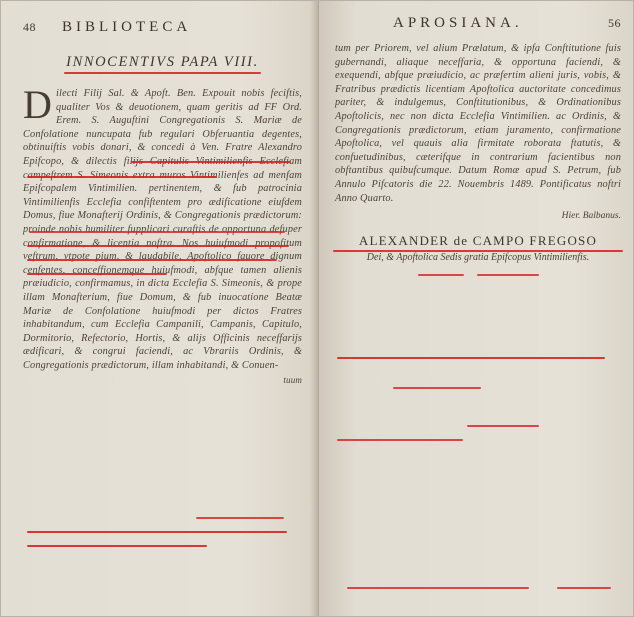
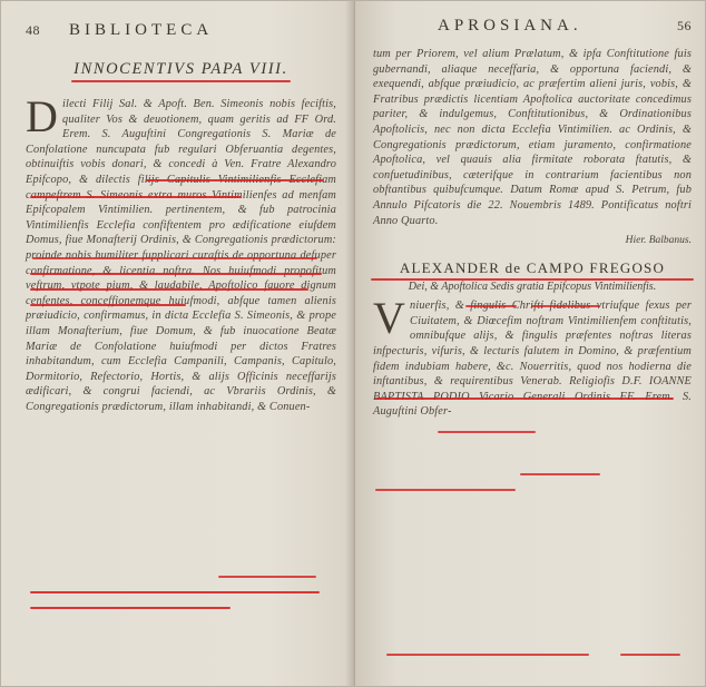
  48
  BIBLIOTECA
  INNOCENTIVS PAPA VIII.
  D
- ilecti Filij Sal. & Apoft. Ben. Expouit nobis feciftis, qualiter Vos & deuotionem, quam geritis ad FF Ord. Erem. S. Auguftini Congregationis S. Mariæ de Confolatione nuncupata fub regulari Obferuantia degentes, obtinuiftis vobis donari, & concedi à Ven. Fratre Alexandro Epifcopo, & dilectis filijs Capitulis Vintimilienfis Ecclefiam campeftrem S. Simeonis extra muros Vintimilienfes ad menfam Epifcopalem Vintimilien. pertinentem, & fub patrocinia Vintimilienfis Ecclefia confiftentem pro ædificatione eiufdem Domus, fiue Monafterij Ordinis, & Congregationis prædictorum: proinde nobis humiliter fupplicari curaftis de opportuna defuper confirmatione, & licentia noftra. Nos huiufmodi propofitum veftrum, vtpote pium, & laudabile, Apoftolico fauore dignum cenfentes, conceffionemque huiufmodi, abfque tamen alienis præiudicio, confirmamus, in dicta Ecclefia S. Simeonis, & prope illam Monafterium, fiue Domum, & fub inuocatione Beatæ Mariæ de Confolatione huiufmodi per dictos Fratres inhabitandum, cum Ecclefia Campanili, Campanis, Capitulo, Dormitorio, Refectorio, Hortis, & alijs Officinis neceffarijs ædificari, & congrui faciendi, ac Vbrariis Ordinis, & Congregationis prædictorum, illam inhabitandi, & Conuen-
+ ilecti Filij Sal. & Apoft. Ben. Simeonis nobis feciftis, qualiter Vos & deuotionem, quam geritis ad FF Ord. Erem. S. Auguftini Congregationis S. Mariæ de Confolatione nuncupata fub regulari Obferuantia degentes, obtinuiftis vobis donari, & concedi à Ven. Fratre Alexandro Epifcopo, & dilectis filijs Capitulis Vintimilienfis Ecclefiam campeftrem S. Simeonis extra muros Vintimilienfes ad menfam Epifcopalem Vintimilien. pertinentem, & fub patrocinia Vintimilienfis Ecclefia confiftentem pro ædificatione eiufdem Domus, fiue Monafterij Ordinis, & Congregationis prædictorum: proinde nobis humiliter fupplicari curaftis de opportuna defuper confirmatione, & licentia noftra. Nos huiufmodi propofitum veftrum, vtpote pium, & laudabile, Apoftolico fauore dignum cenfentes, conceffionemque huiufmodi, abfque tamen alienis præiudicio, confirmamus, in dicta Ecclefia S. Simeonis, & prope illam Monafterium, fiue Domum, & fub inuocatione Beatæ Mariæ de Confolatione huiufmodi per dictos Fratres inhabitandum, cum Ecclefia Campanili, Campanis, Capitulo, Dormitorio, Refectorio, Hortis, & alijs Officinis neceffarijs ædificari, & congrui faciendi, ac Vbrariis Ordinis, & Congregationis prædictorum, illam inhabitandi, & Conuen-
- tuum
  APROSIANA.
  56
  tum per Priorem, vel alium Prælatum, & ipfa Conftitutione fuis gubernandi, aliaque neceffaria, & opportuna faciendi, & exequendi, abfque præiudicio, ac præfertim alieni juris, vobis, & Fratribus prædictis licentiam Apoftolica auctoritate concedimus pariter, & indulgemus, Conftitutionibus, & Ordinationibus Apoftolicis, nec non dicta Ecclefia Vintimilien. ac Ordinis, & Congregationis prædictorum, etiam juramento, confirmatione Apoftolica, vel quauis alia firmitate roborata ftatutis, & confuetudinibus, cæterifque in contrarium facientibus non obftantibus quibufcumque. Datum Romæ apud S. Petrum, fub Annulo Pifcatoris die 22. Nouembris 1489. Pontificatus noftri Anno Quarto.
  Hier. Balbanus.
  ALEXANDER de CAMPO FREGOSO
  Dei, & Apoftolica Sedis gratia Epifcopus Vintimilienfis.
+ V
+ niuerfis, & fingulis Chrifti fidelibus vtriufque fexus per Ciuitatem, & Diœcefim noftram Vintimilienfem conftitutis, omnibufque alijs, & fingulis præfentes noftras literas infpecturis, vifuris, & lecturis falutem in Domino, & præfentium fidem indubiam habere, &c. Nouerritis, quod nos hodierna die inftantibus, & requirentibus Venerab. Religiofis D.F. IOANNE BAPTISTA PODIO Vicario Generali Ordinis FF. Erem. S. Auguftini Obfer-
